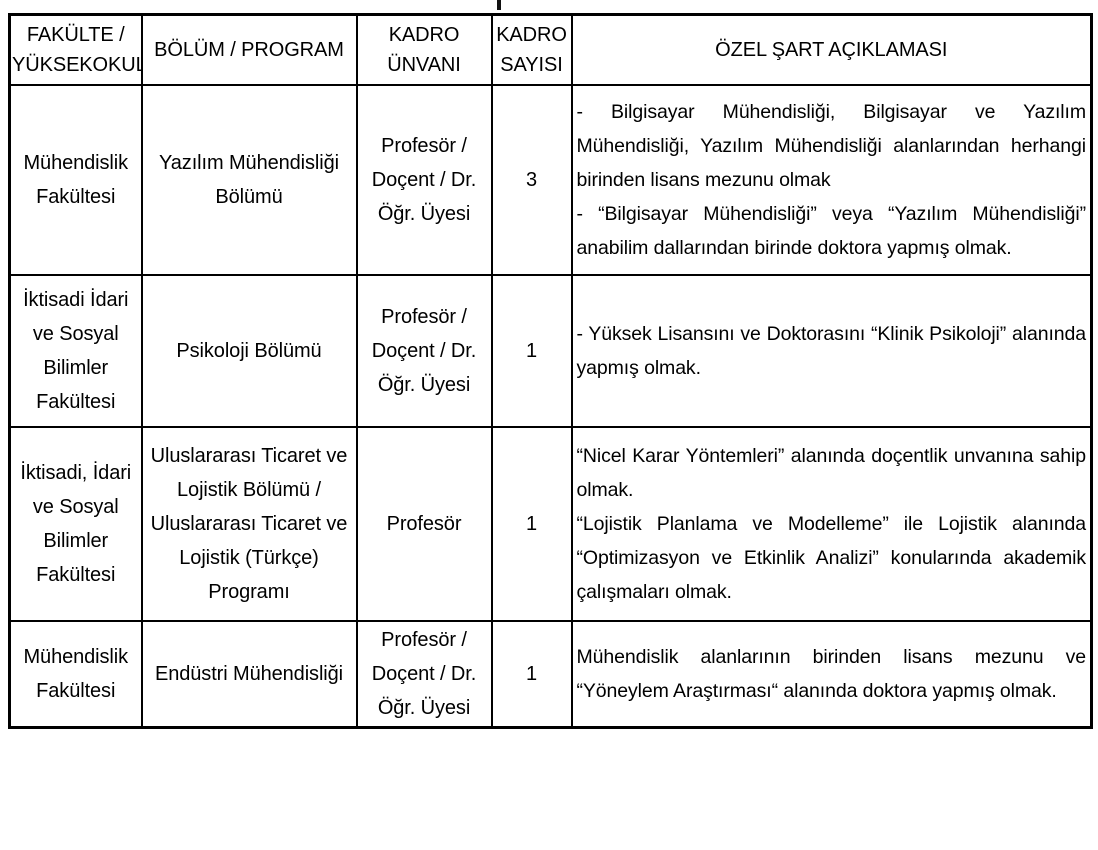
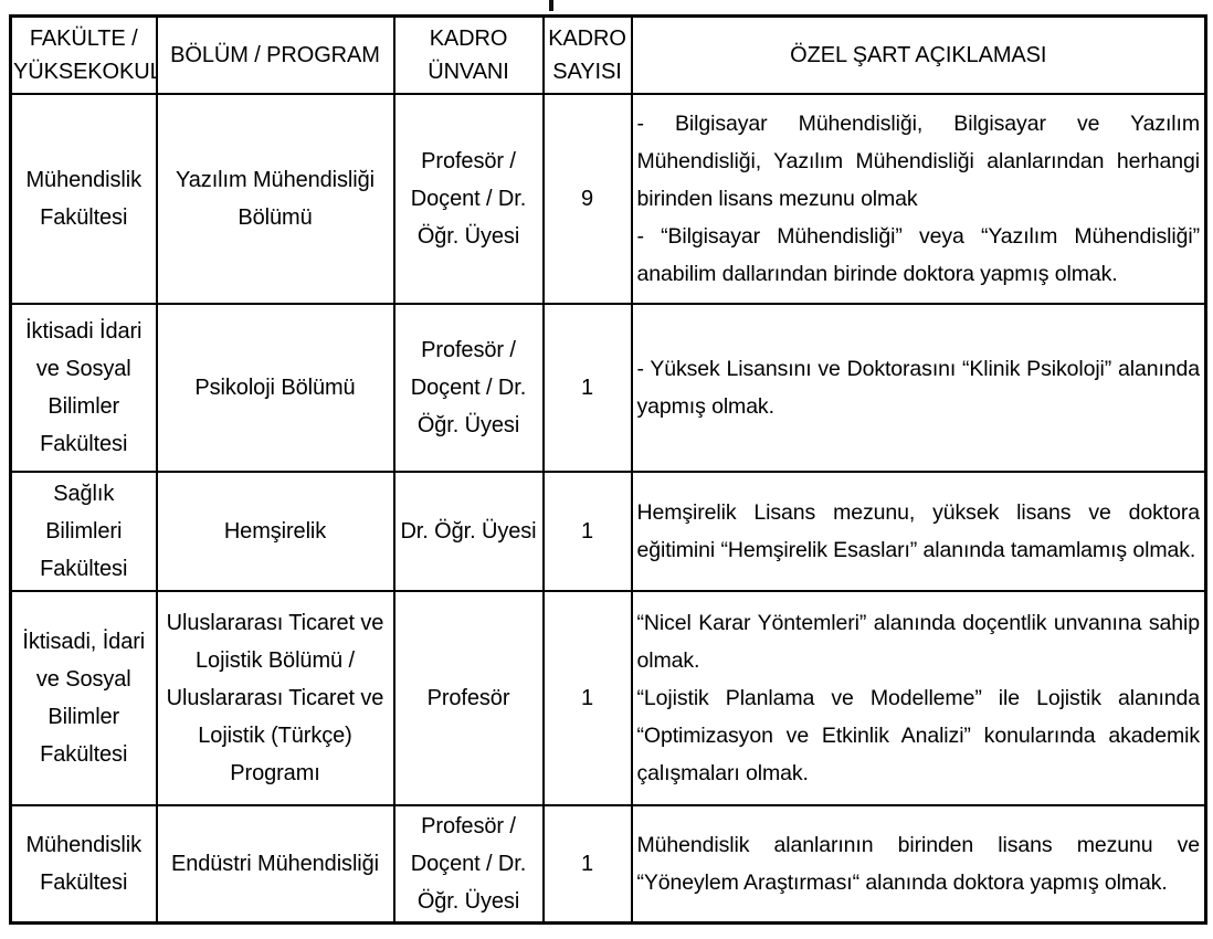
  FAKÜLTE / YÜKSEKOKUL	BÖLÜM / PROGRAM	KADRO ÜNVANI	KADRO SAYISI	ÖZEL ŞART AÇIKLAMASI
- Mühendislik Fakültesi	Yazılım Mühendisliği Bölümü	Profesör / Doçent / Dr. Öğr. Üyesi	3	- Bilgisayar Mühendisliği, Bilgisayar ve Yazılım Mühendisliği, Yazılım Mühendisliği alanlarından herhangi birinden lisans mezunu olmak - “Bilgisayar Mühendisliği” veya “Yazılım Mühendisliği” anabilim dallarından birinde doktora yapmış olmak.
+ Mühendislik Fakültesi	Yazılım Mühendisliği Bölümü	Profesör / Doçent / Dr. Öğr. Üyesi	9	- Bilgisayar Mühendisliği, Bilgisayar ve Yazılım Mühendisliği, Yazılım Mühendisliği alanlarından herhangi birinden lisans mezunu olmak - “Bilgisayar Mühendisliği” veya “Yazılım Mühendisliği” anabilim dallarından birinde doktora yapmış olmak.
  İktisadi İdari ve Sosyal Bilimler Fakültesi	Psikoloji Bölümü	Profesör / Doçent / Dr. Öğr. Üyesi	1	- Yüksek Lisansını ve Doktorasını “Klinik Psikoloji” alanında yapmış olmak.
+ Sağlık Bilimleri Fakültesi	Hemşirelik	Dr. Öğr. Üyesi	1	Hemşirelik Lisans mezunu, yüksek lisans ve doktora eğitimini “Hemşirelik Esasları” alanında tamamlamış olmak.
  İktisadi, İdari ve Sosyal Bilimler Fakültesi	Uluslararası Ticaret ve Lojistik Bölümü / Uluslararası Ticaret ve Lojistik (Türkçe) Programı	Profesör	1	“Nicel Karar Yöntemleri” alanında doçentlik unvanına sahip olmak. “Lojistik Planlama ve Modelleme” ile Lojistik alanında “Optimizasyon ve Etkinlik Analizi” konularında akademik çalışmaları olmak.
  Mühendislik Fakültesi	Endüstri Mühendisliği	Profesör / Doçent / Dr. Öğr. Üyesi	1	Mühendislik alanlarının birinden lisans mezunu ve “Yöneylem Araştırması“ alanında doktora yapmış olmak.
